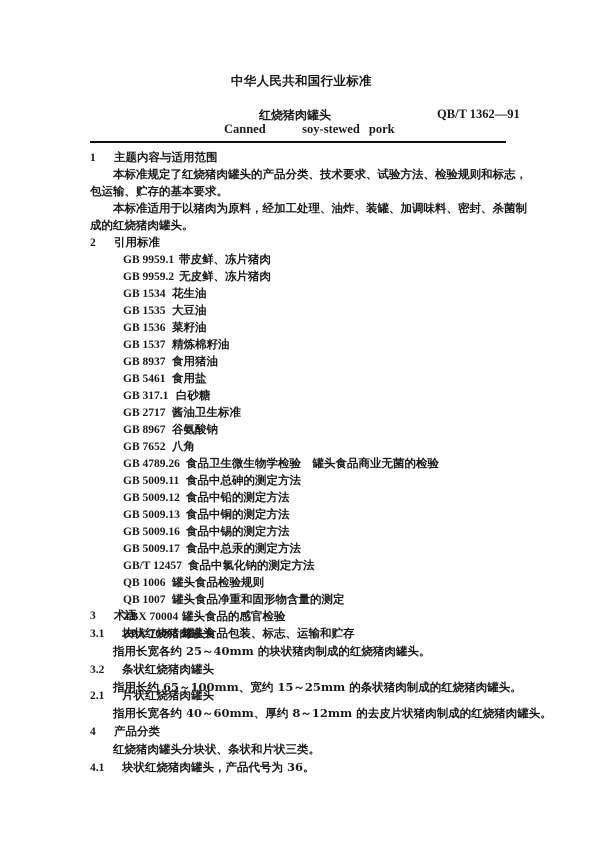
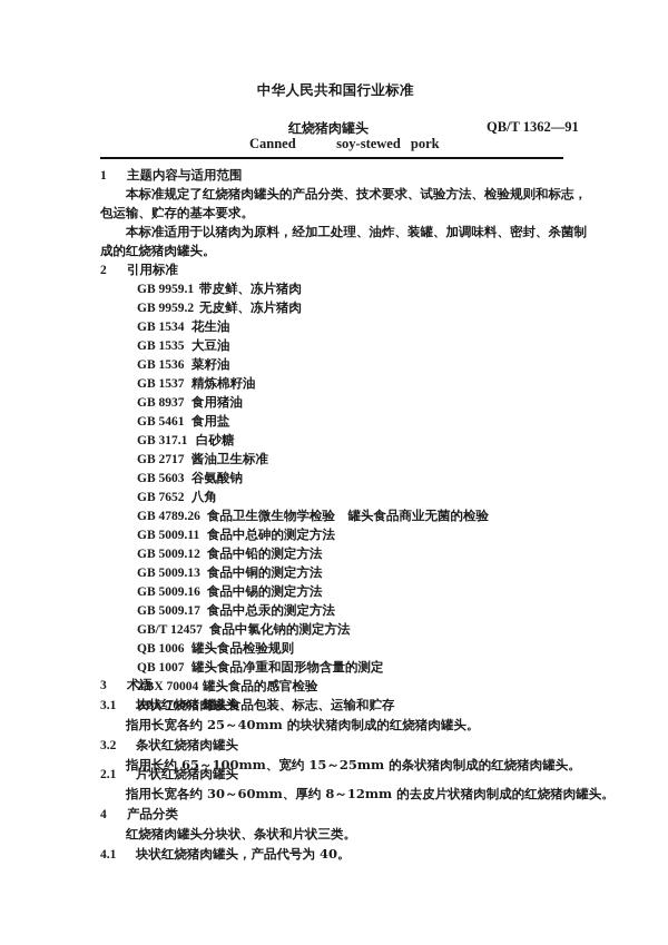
  中华人民共和国行业标准
  红烧猪肉罐头
  QB/T 1362—91
  Canned soy-stewed pork
  1 主题内容与适用范围
  本标准规定了红烧猪肉罐头的产品分类、技术要求、试验方法、检验规则和标志，
  包运输、贮存的基本要求。
  本标准适用于以猪肉为原料，经加工处理、油炸、装罐、加调味料、密封、杀菌制
  成的红烧猪肉罐头。
  2 引用标准
  GB 9959.1 带皮鲜、冻片猪肉
  GB 9959.2 无皮鲜、冻片猪肉
  GB 1534 花生油
  GB 1535 大豆油
  GB 1536 菜籽油
  GB 1537 精炼棉籽油
  GB 8937 食用猪油
  GB 5461 食用盐
  GB 317.1 白砂糖
  GB 2717 酱油卫生标准
- GB 8967 谷氨酸钠
+ GB 5603 谷氨酸钠
  GB 7652 八角
  GB 4789.26 食品卫生微生物学检验 罐头食品商业无菌的检验
  GB 5009.11 食品中总砷的测定方法
  GB 5009.12 食品中铅的测定方法
  GB 5009.13 食品中铜的测定方法
  GB 5009.16 食品中锡的测定方法
  GB 5009.17 食品中总汞的测定方法
  GB/T 12457 食品中氯化钠的测定方法
  QB 1006 罐头食品检验规则
  QB 1007 罐头食品净重和固形物含量的测定
  ZBX 70004 罐头食品的感官检验
  ZBX 70005 罐头食品包装、标志、运输和贮存
  3 术语
  3.1 块状红烧猪肉罐头
  指用长宽各约 25～40mm 的块状猪肉制成的红烧猪肉罐头。
  3.2 条状红烧猪肉罐头
  指用长约 65～100mm、宽约 15～25mm 的条状猪肉制成的红烧猪肉罐头。
  2.1 片状红烧猪肉罐头
- 指用长宽各约 40～60mm、厚约 8～12mm 的去皮片状猪肉制成的红烧猪肉罐头。
+ 指用长宽各约 30～60mm、厚约 8～12mm 的去皮片状猪肉制成的红烧猪肉罐头。
  4 产品分类
  红烧猪肉罐头分块状、条状和片状三类。
- 4.1 块状红烧猪肉罐头，产品代号为 36。
+ 4.1 块状红烧猪肉罐头，产品代号为 40。
